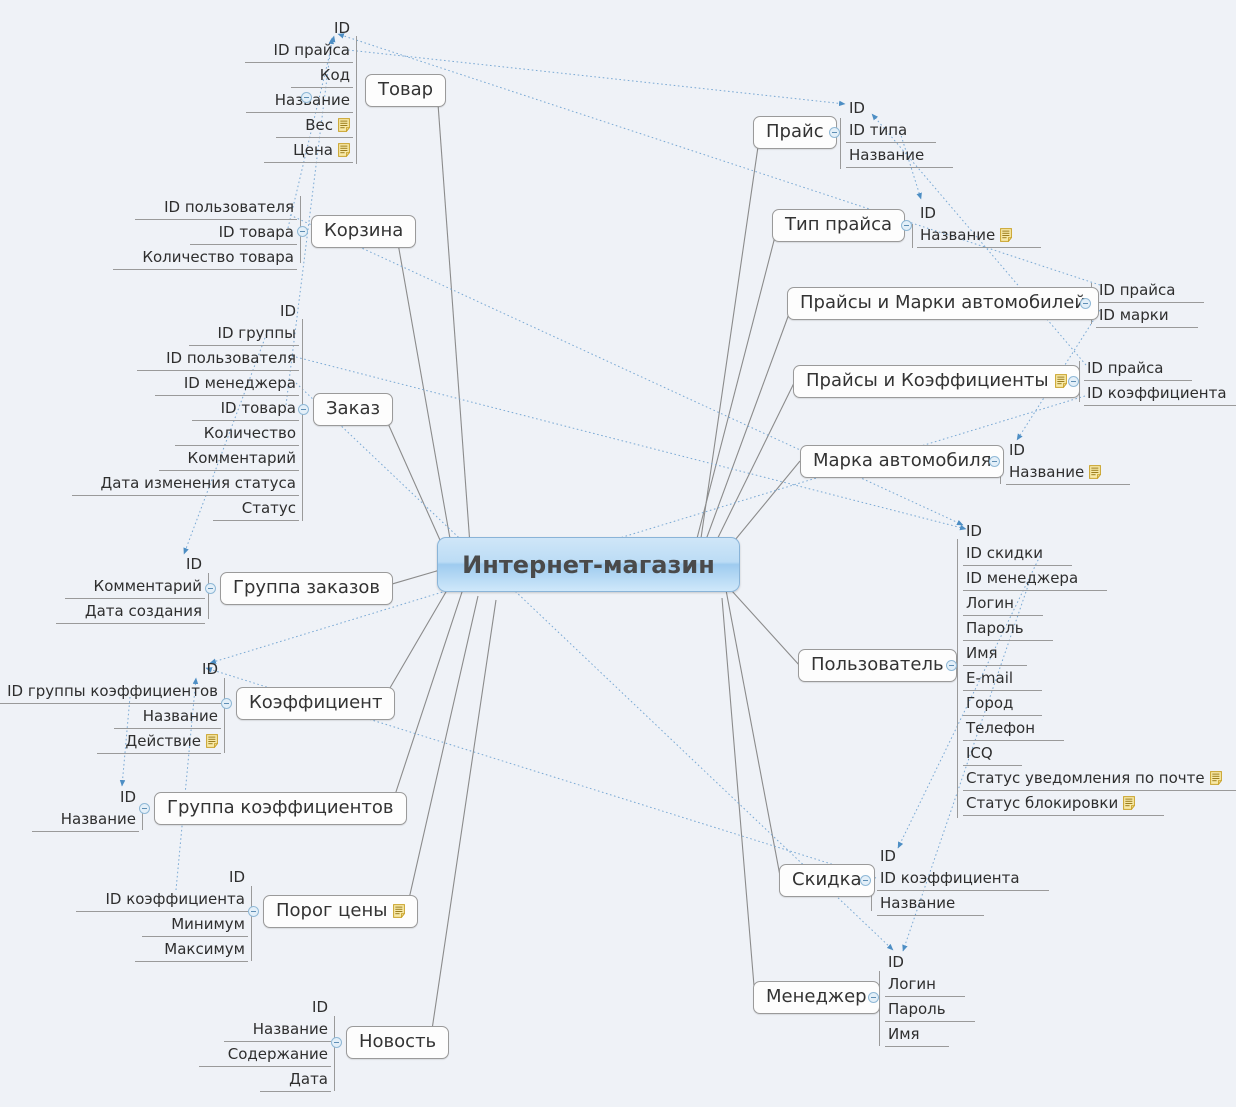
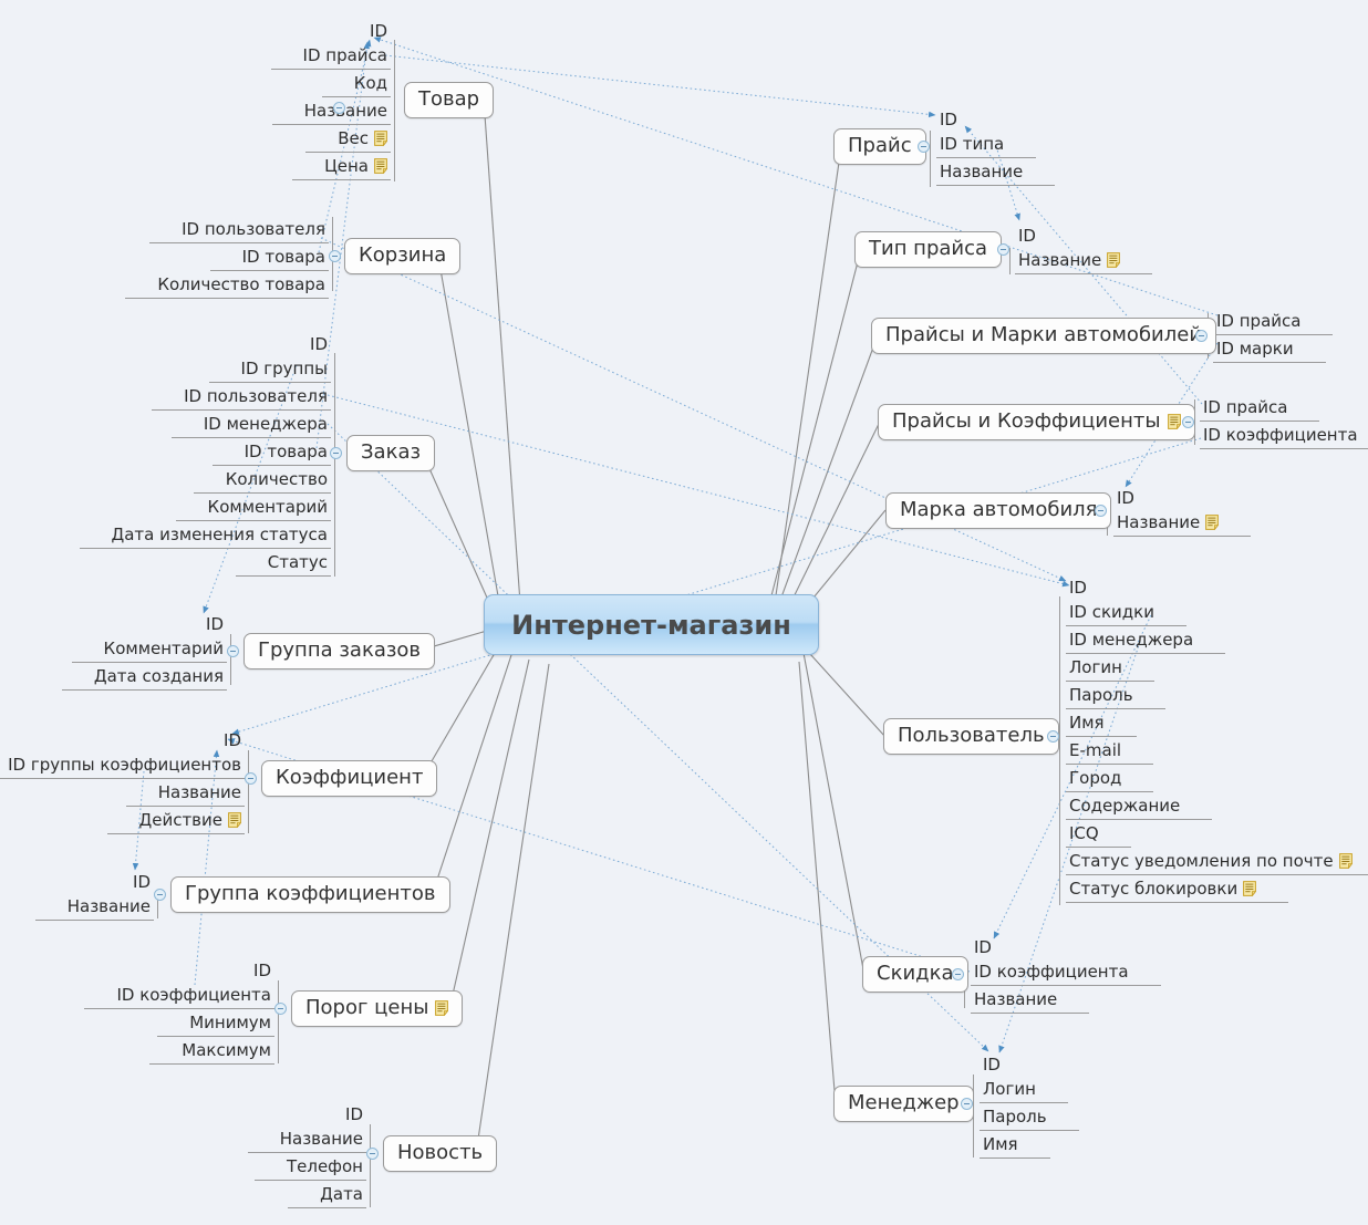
  Интернет-магазин
  Товар
  ID
  ID прайса
  Код
  Назание
  Вес
  Цена
  Корзина
  ID пользователя
  ID товара
  Количество товара
  Заказ
  ID
  ID группы
  ID пользователя
  ID менеджера
  ID товара
  Количество
  Комментарий
  Дата изменения статуса
  Статус
  Группа заказов
  ID
  Комментарий
  Дата создания
  Коэффициент
  ID
  ID группы коэффициентов
  Название
  Действие
  Группа коэффициентов
  ID
  Название
  Порог цены
  ID
  ID коэффициента
  Минимум
  Максимум
  Новость
  ID
  Название
- Содержание
+ Телефон
  Дата
  Прайс
  ID
  ID типа
  Название
  Тип прайса
  ID
  Название
  Прайсы и Марки автомобиле
  ID прайса
  ID марки
  Прайсы и Коэффициенты
  ID прайса
  ID коэффициента
  Марка автомобиля
  ID
  Название
  Пользователь
  ID
  ID скидки
  ID менеджера
  Логин
  Пароль
  Имя
  E-mail
  Город
- Телефон
+ Содержание
  ICQ
  Статус уведомления по почте
  Статус блокировки
  Скидка
  ID
  ID коэффициента
  Название
  Менеджер
  ID
  Логин
  Пароль
  Имя
